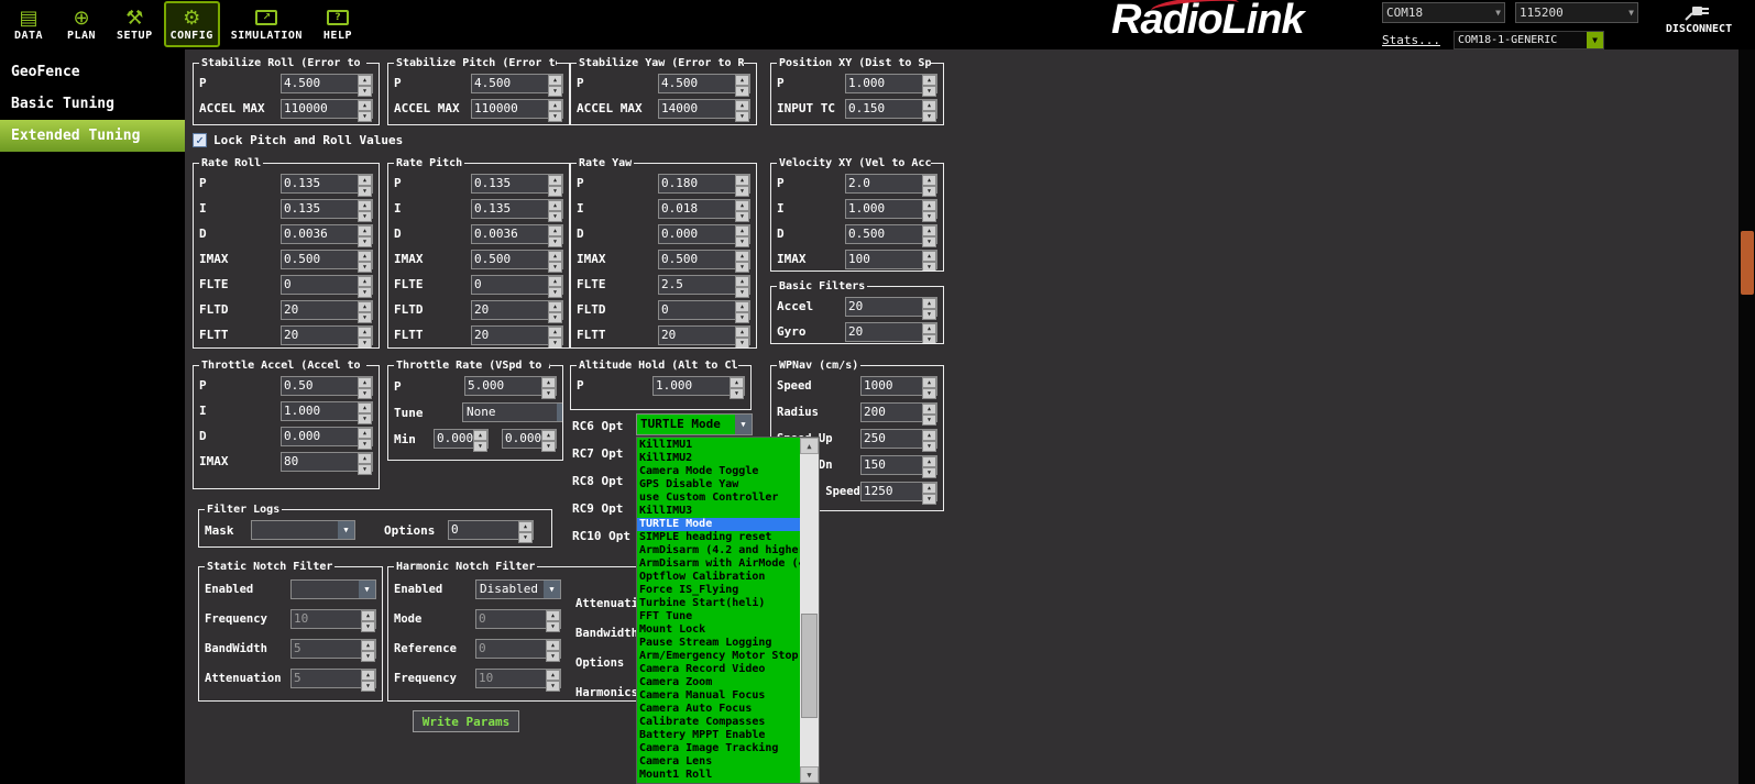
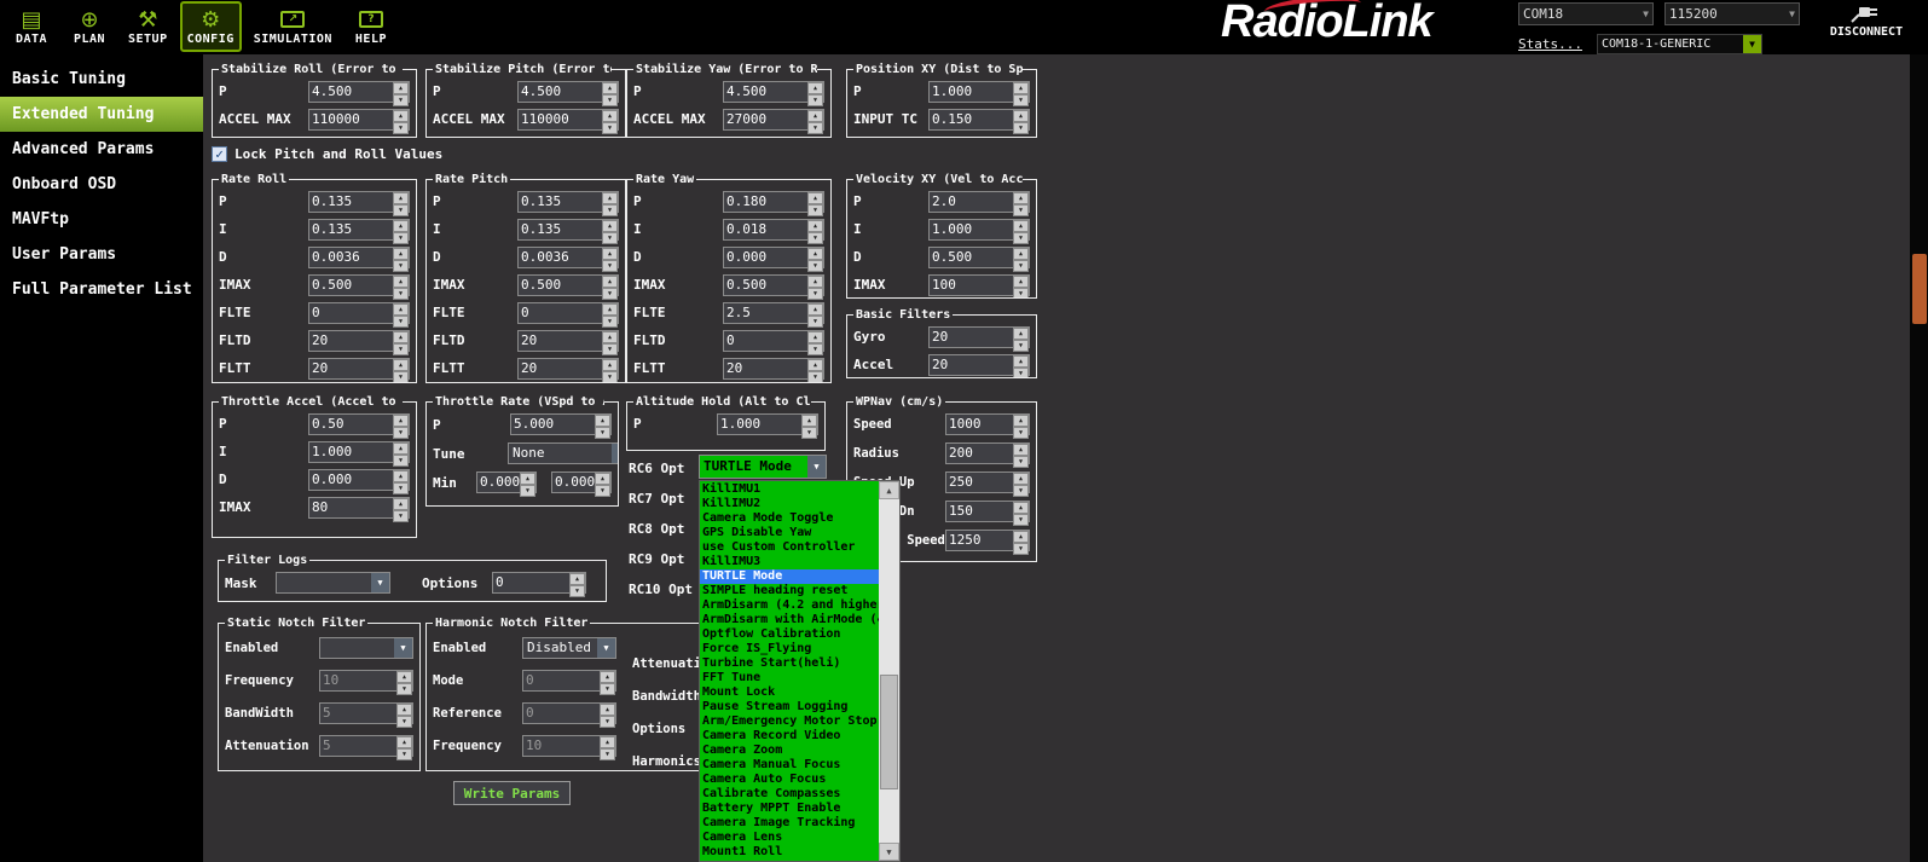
  ▤
  DATA
  ⊕
  PLAN
  ⚒
  SETUP
  ⚙
  CONFIG
  ↗
  SIMULATION
  ?
  HELP
  RadioLink
  COM18
  ▼
  115200
  ▼
  Stats...
  COM18-1-GENERIC
  ▼
  DISCONNECT
- GeoFence
  Basic Tuning
  Extended Tuning
+ Advanced Params
+ Onboard OSD
+ MAVFtp
+ User Params
+ Full Parameter List
  Stabilize Roll (Error to
  P
  4.500
  ACCEL MAX
  110000
  Stabilize Pitch (Error t
  P
  4.500
  ACCEL MAX
  110000
  Stabilize Yaw (Error to R
  P
  4.500
  ACCEL MAX
- 14000
+ 27000
  Position XY (Dist to Sp
  P
  1.000
  INPUT TC
  0.150
  ✓
  Lock Pitch and Roll Values
  Rate Roll
  P
  0.135
  I
  0.135
  D
  0.0036
  IMAX
  0.500
  FLTE
  0
  FLTD
  20
  FLTT
  20
  Rate Pitch
  P
  0.135
  I
  0.135
  D
  0.0036
  IMAX
  0.500
  FLTE
  0
  FLTD
  20
  FLTT
  20
  Rate Yaw
  P
  0.180
  I
  0.018
  D
  0.000
  IMAX
  0.500
  FLTE
  2.5
  FLTD
  0
  FLTT
  20
  Velocity XY (Vel to Acc
  P
  2.0
  I
  1.000
  D
  0.500
  IMAX
  100
  Basic Filters
- Accel
+ Gyro
  20
- Gyro
+ Accel
  20
  Throttle Accel (Accel to
  P
  0.50
  I
  1.000
  D
  0.000
  IMAX
  80
  Throttle Rate (VSpd to
  P
  5.000
  Tune
  None
  Min
  0.000
  0.000
  Altitude Hold (Alt to Cl
  P
  1.000
  RC6 Opt
  RC7 Opt
  RC8 Opt
  RC9 Opt
  RC10 Opt
  WPNav (cm/s)
  Speed
  1000
  Radius
  200
  250
  150
  1250
  Filter Logs
  Mask
  ▼
  Options
  0
  Static Notch Filter
  Enabled
  ▼
  Frequency
  10
  BandWidth
  5
  Attenuation
  5
  Harmonic Notch Filter
  Enabled
  Disabled
  ▼
  Mode
  0
  Reference
  0
  Frequency
  10
  Attenuati
  Bandwidth
  Options
  Harmonics
  Write Params
  TURTLE Mode
  ▼
  KillIMU1
  KillIMU2
  Camera Mode Toggle
  GPS Disable Yaw
  use Custom Controller
  KillIMU3
  TURTLE Mode
  SIMPLE heading reset
  ArmDisarm (4.2 and highe
  Optflow Calibration
  Force IS_Flying
  Turbine Start(heli)
  FFT Tune
  Mount Lock
  Pause Stream Logging
  Arm/Emergency Motor Stop
  Camera Record Video
  Camera Zoom
  Camera Manual Focus
  Camera Auto Focus
  Calibrate Compasses
  Battery MPPT Enable
  Camera Image Tracking
  Camera Lens
  Mount1 Roll
  ▲
  ▼
